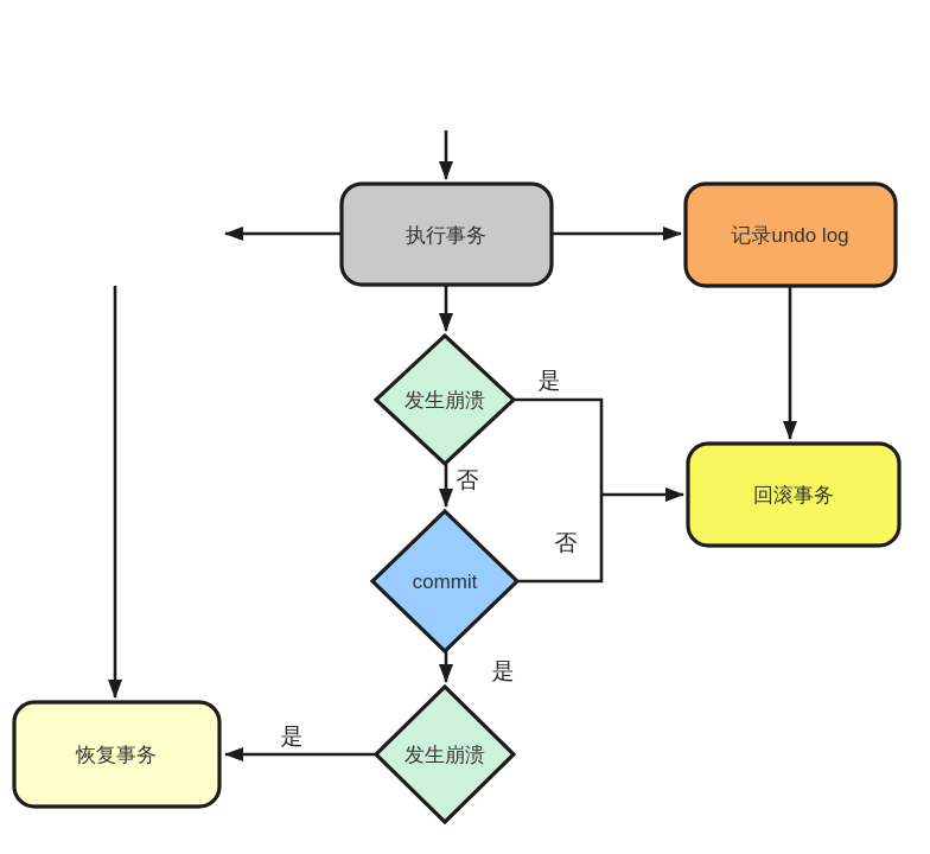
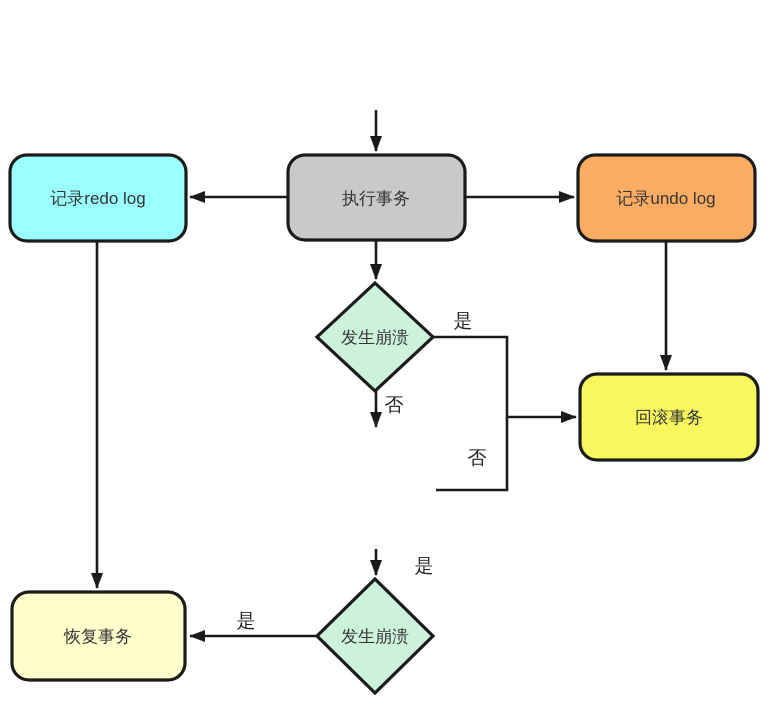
  执行事务
+ 记录redo log
  记录undo log
  发生崩溃
- commit
  回滚事务
  恢复事务
  发生崩溃
  是
  否
  否
  是
  是
